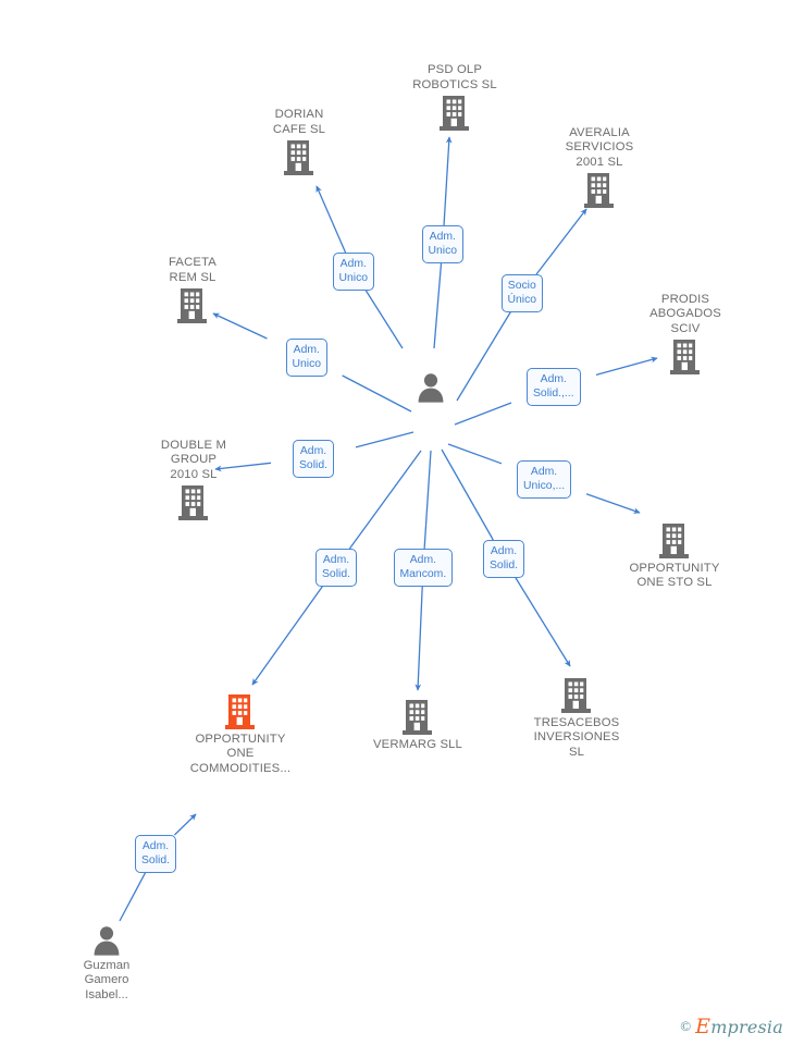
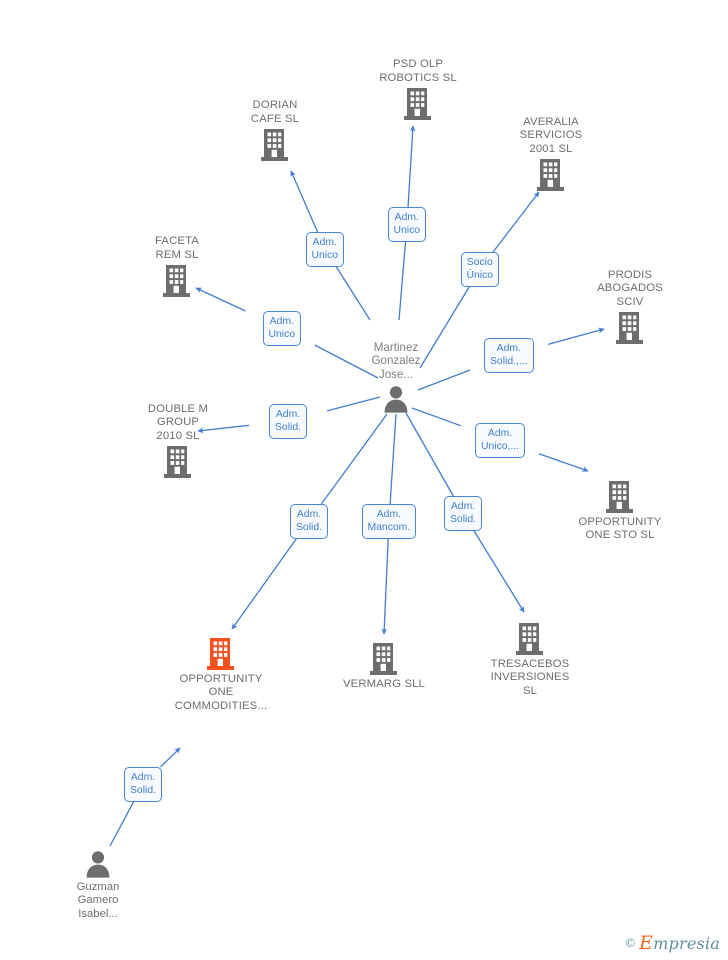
  PSD OLP
  ROBOTICS SL
  DORIAN
  CAFE SL
  AVERALIA
  SERVICIOS
  2001 SL
  FACETA
  REM SL
  PRODIS
  ABOGADOS
  SCIV
  DOUBLE M
  GROUP
  2010 SL
  OPPORTUNITY
  ONE STO SL
+ Martinez
+ Gonzalez
+ Jose...
  OPPORTUNITY
  ONE
  COMMODITIES...
  VERMARG SLL
  TRESACEBOS
  INVERSIONES
  SL
  Guzman
  Gamero
  Isabel...
  Adm.
  Unico
  Adm.
  Unico
  Socio
  Único
  Adm.
  Unico
  Adm.
  Solid.,...
  Adm.
  Solid.
  Adm.
  Unico,...
  Adm.
  Solid.
  Adm.
  Mancom.
  Adm.
  Solid.
  Adm.
  Solid.
  ©
  Empresia
